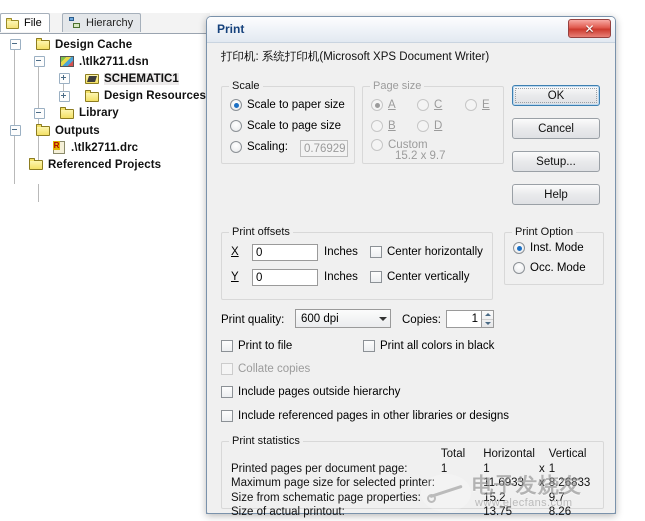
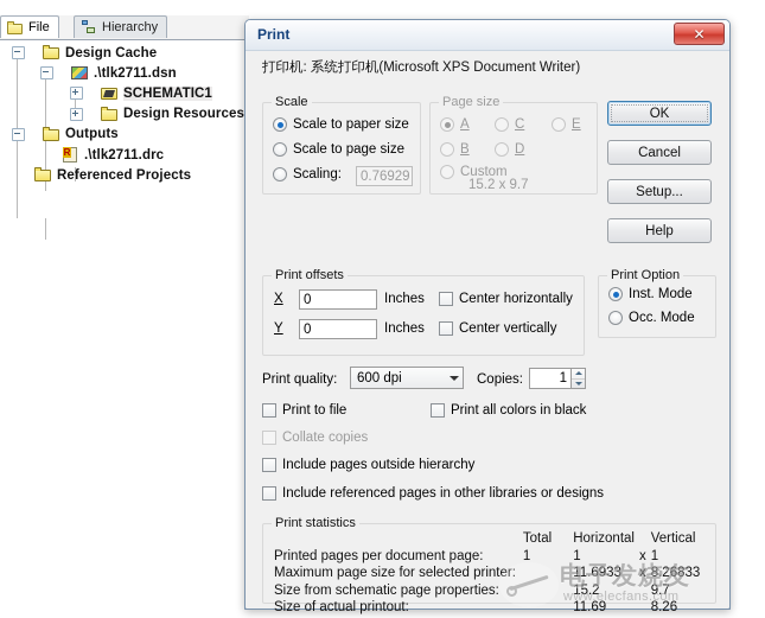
  File
  Hierarchy
  Design Cache
  .\tlk2711.dsn
  SCHEMATIC1
  Design Resources
- Library
  Outputs
  .\tlk2711.drc
  Referenced Projects
  Print
  ✕
  打印机: 系统打印机(Microsoft XPS Document Writer)
  Scale
  Scale to paper size
  Scale to page size
  Scaling:
  0.76929
  Page size
  A
  C
  E
  B
  D
  Custom
  15.2 x 9.7
  OK
  Cancel
  Setup...
  Help
  Print Option
  Inst. Mode
  Occ. Mode
  Print offsets
  X
  0
  Inches
  Center horizontally
  Y
  0
  Inches
  Center vertically
  Print quality:
  600 dpi
  Copies:
  1
  Print to file
  Print all colors in black
  Collate copies
  Include pages outside hierarchy
  Include referenced pages in other libraries or designs
  Print statistics
  	Total	Horizontal		Vertical
  Printed pages per document page:	1	1	x	1
  Maximum page size for selected printer:		11.6933	x	8.26833
  Size from schematic page properties:		15.2		9.7
- Size of actual printout:		13.75		8.26
+ Size of actual printout:		11.69		8.26
  电子发烧友
  www.elecfans.com
